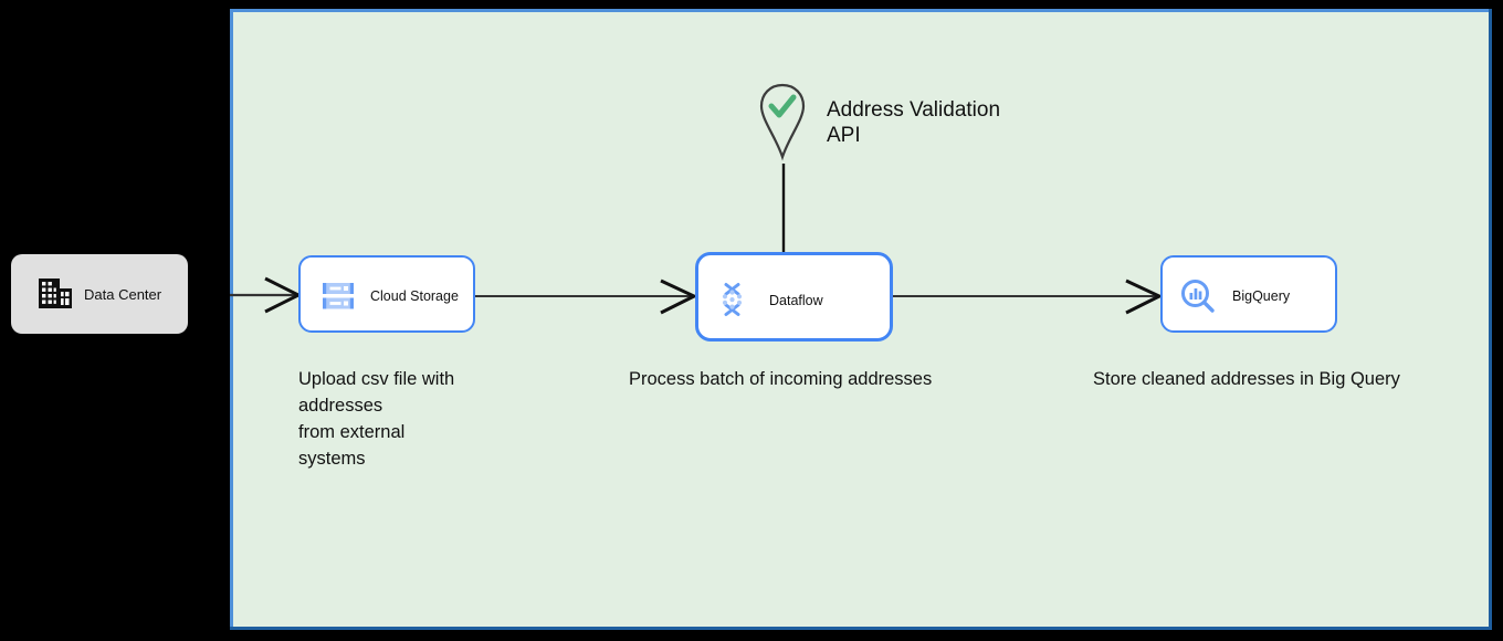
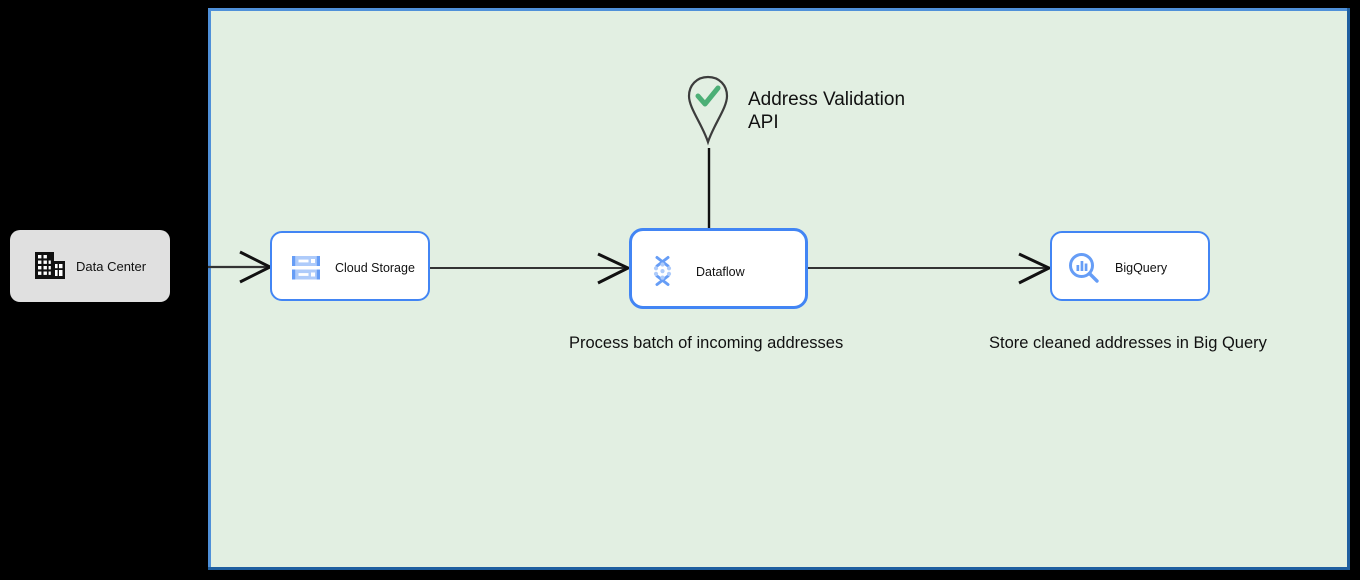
  Data Center
  Cloud Storage
  Dataflow
  BigQuery
  Address Validation
  API
- Upload csv file with
- addresses
- from external
- systems
  Process batch of incoming addresses
  Store cleaned addresses in Big Query
